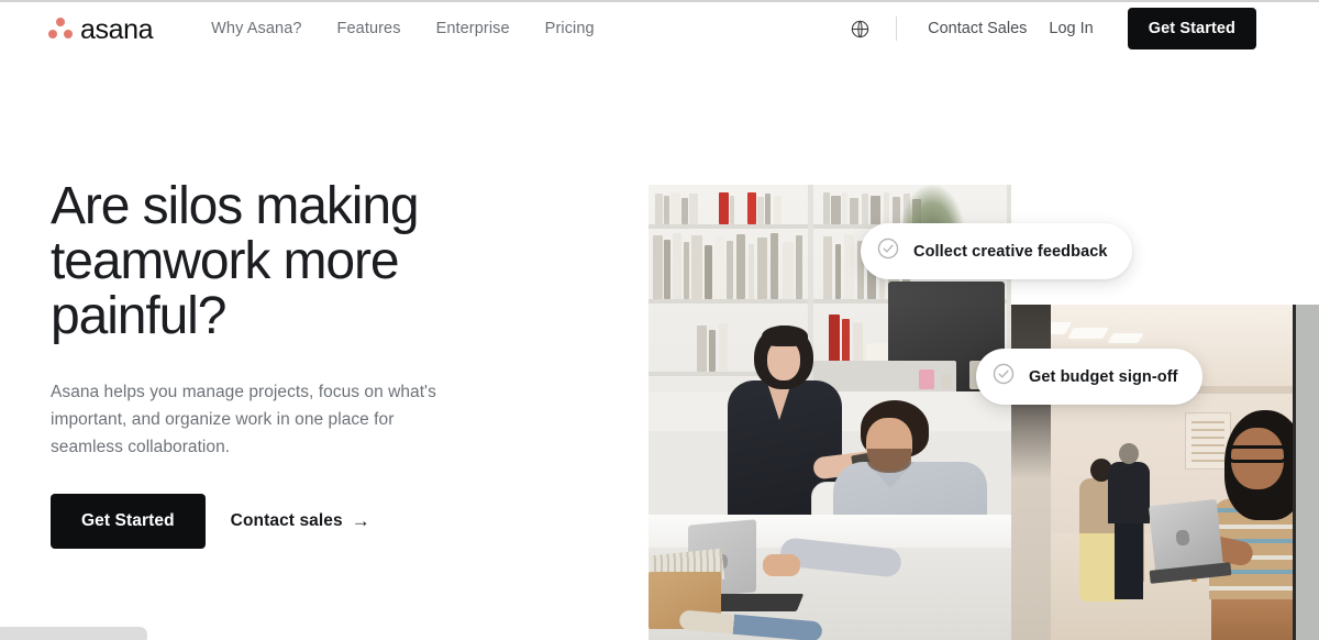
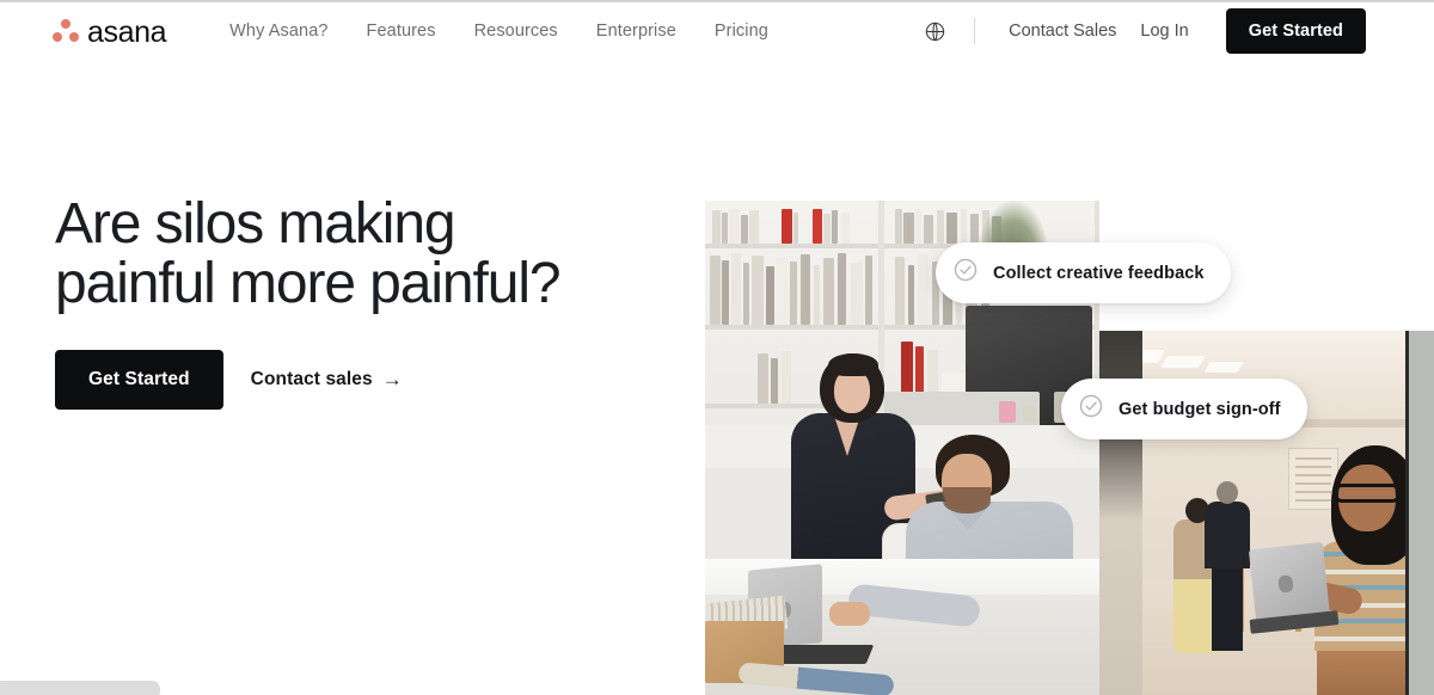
  asana
  Why Asana?
  Features
+ Resources
  Enterprise
  Pricing
  Contact Sales
  Log In
  Get Started
  Collect creative feedback
  Get budget sign-off
- Are silos making teamwork more painful?
+ Are silos making painful more painful?
- Asana helps you manage projects, focus on what's important, and organize work in one place for seamless collaboration.
  Get Started
  Contact sales
  →
